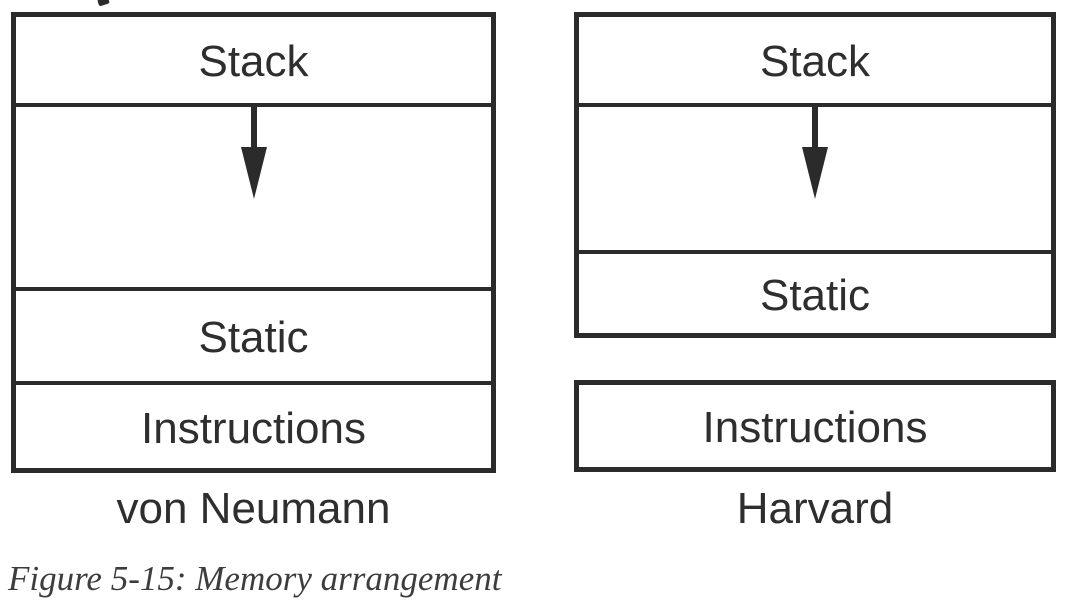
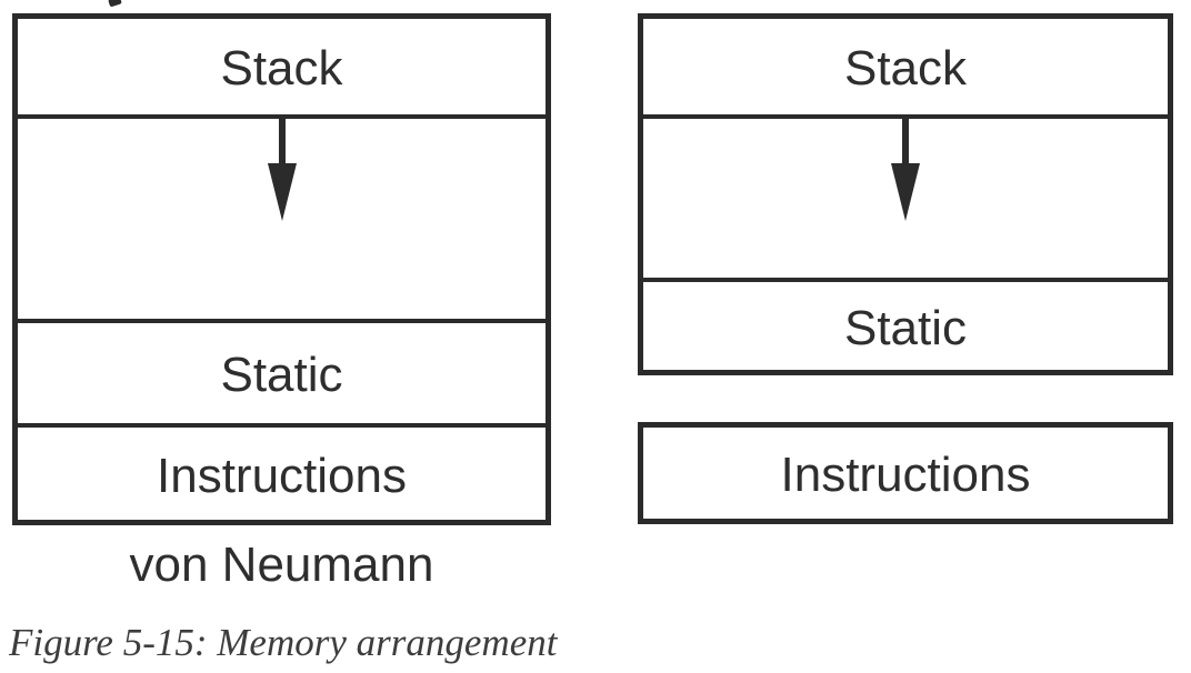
  Stack
  Static
  Instructions
  Stack
  Static
  Instructions
  von Neumann
- Harvard
  Figure 5-15: Memory arrangement
